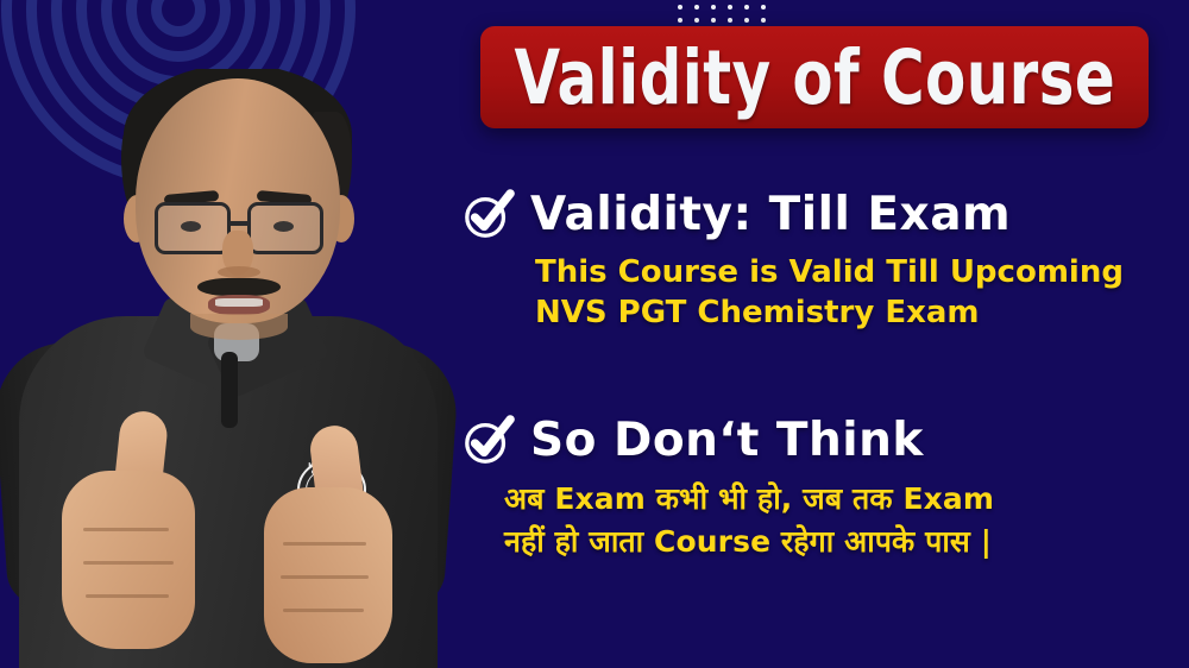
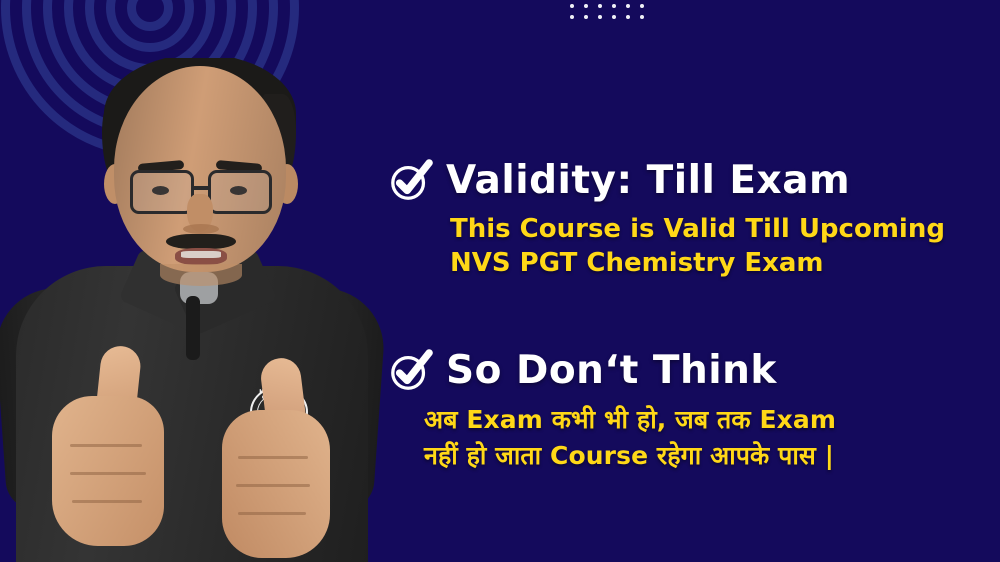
- Validity of Course
  Validity: Till Exam
  This Course is Valid Till Upcoming
  NVS PGT Chemistry Exam
  So Don‘t Think
  अब Exam कभी भी हो, जब तक Exam
  नहीं हो जाता Course रहेगा आपके पास |
